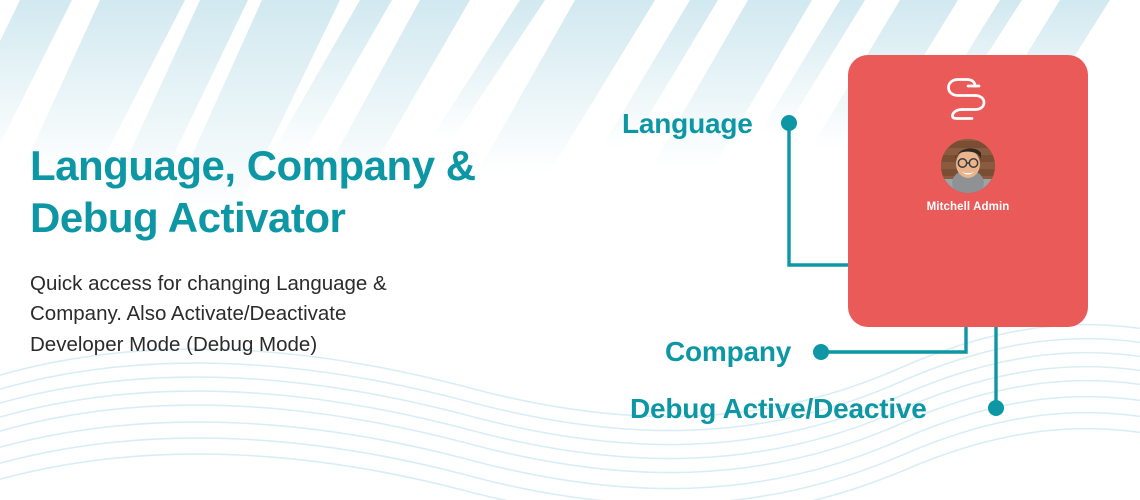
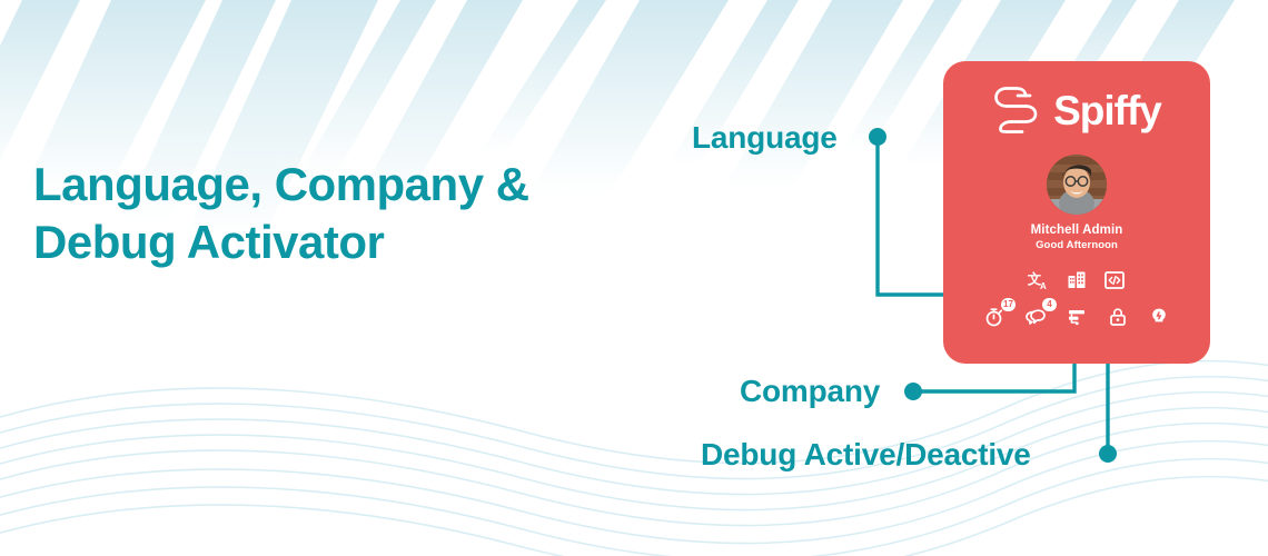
  Language, Company &
  Debug Activator
- Quick access for changing Language &
- Company. Also Activate/Deactivate
- Developer Mode (Debug Mode)
  Language
  Company
  Debug Active/Deactive
+ Spiffy
  Mitchell Admin
+ Good Afternoon
+ 文
+ A
+ 17
+ 4
